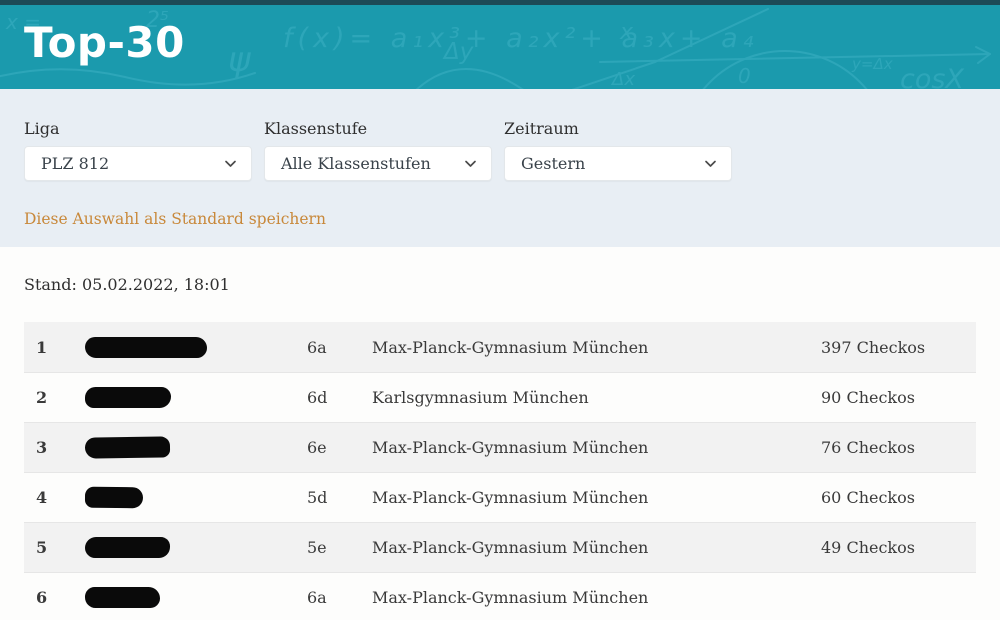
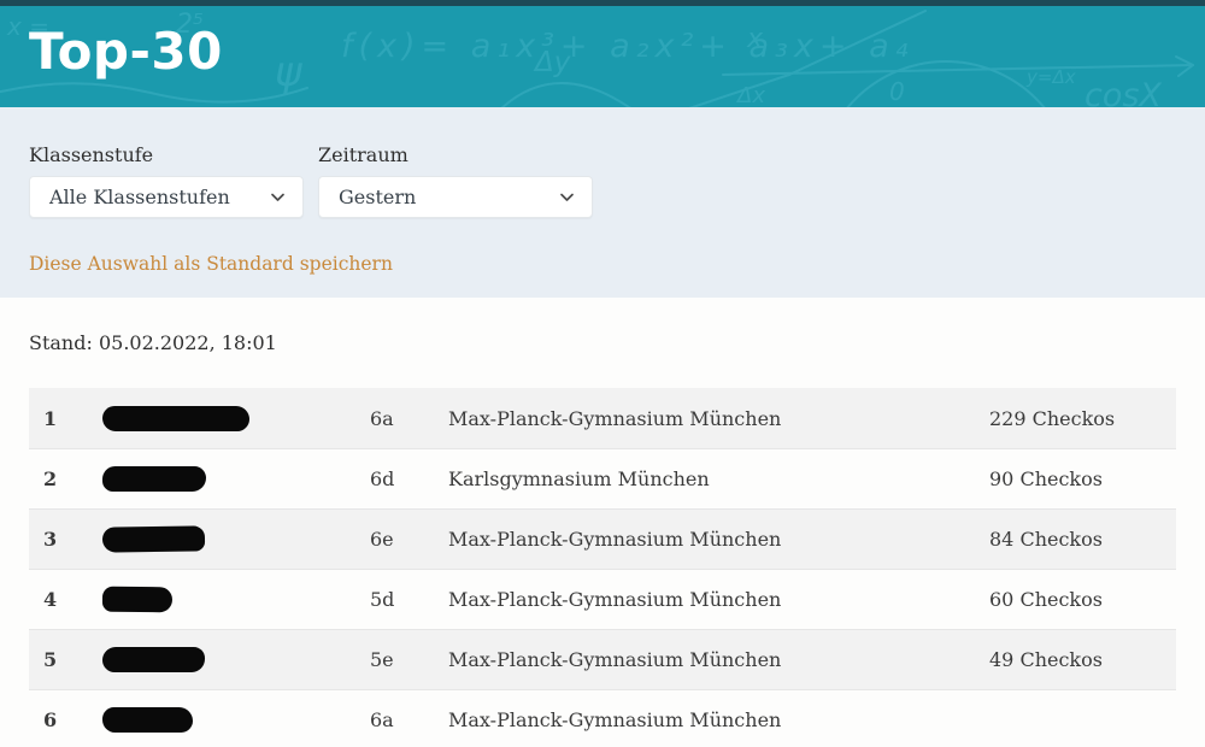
  x =
  2⁵
  Δx
  cosX
  Top-30
- Liga
- PLZ 812
  Klassenstufe
  Alle Klassenstufen
  Zeitraum
  Gestern
  Diese Auswahl als Standard speichern
  Stand: 05.02.2022, 18:01
  1
  6a
  Max-Planck-Gymnasium München
- 397 Checkos
+ 229 Checkos
  2
  6d
  Karlsgymnasium München
  90 Checkos
  3
  6e
  Max-Planck-Gymnasium München
- 76 Checkos
+ 84 Checkos
  4
  5d
  Max-Planck-Gymnasium München
  60 Checkos
  5
  5e
  Max-Planck-Gymnasium München
  49 Checkos
  6
  6a
  Max-Planck-Gymnasium München
